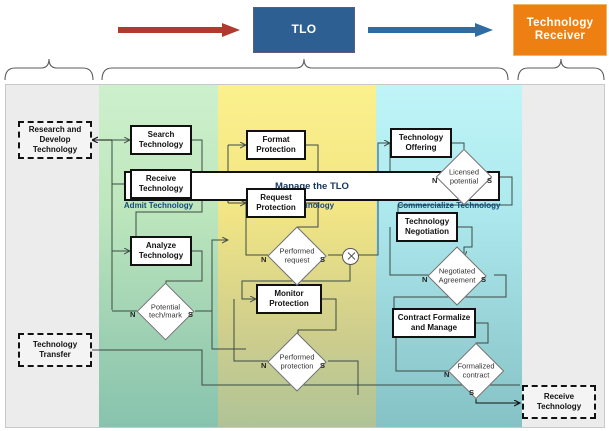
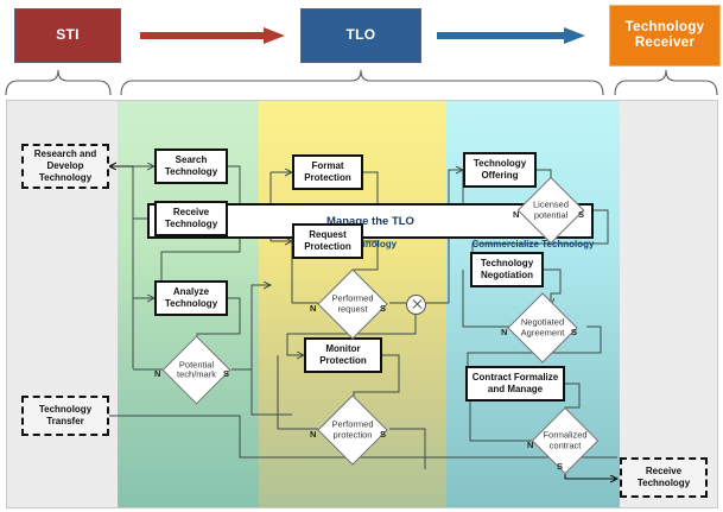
+ STI
  TLO
  Technology Receiver
  Manage the TLO
- Admit Technology
  Commercialize Technology
  Research and Develop Technology
  Technology Transfer
  Receive Technology
  Search Technology
  Receive Technology
  Analyze Technology
  Format Protection
  Request Protection
  Monitor Protection
  Technology Offering
  Technology Negotiation
  Contract Formalize and Manage
  Potential
  tech/mark
  N
  S
  Performed
  request
  N
  S
  Performed
  protection
  N
  S
  Licensed
  potential
  N
  S
  Negotiated
  Agreement
  N
  S
  Formalized
  contract
  N
  S
